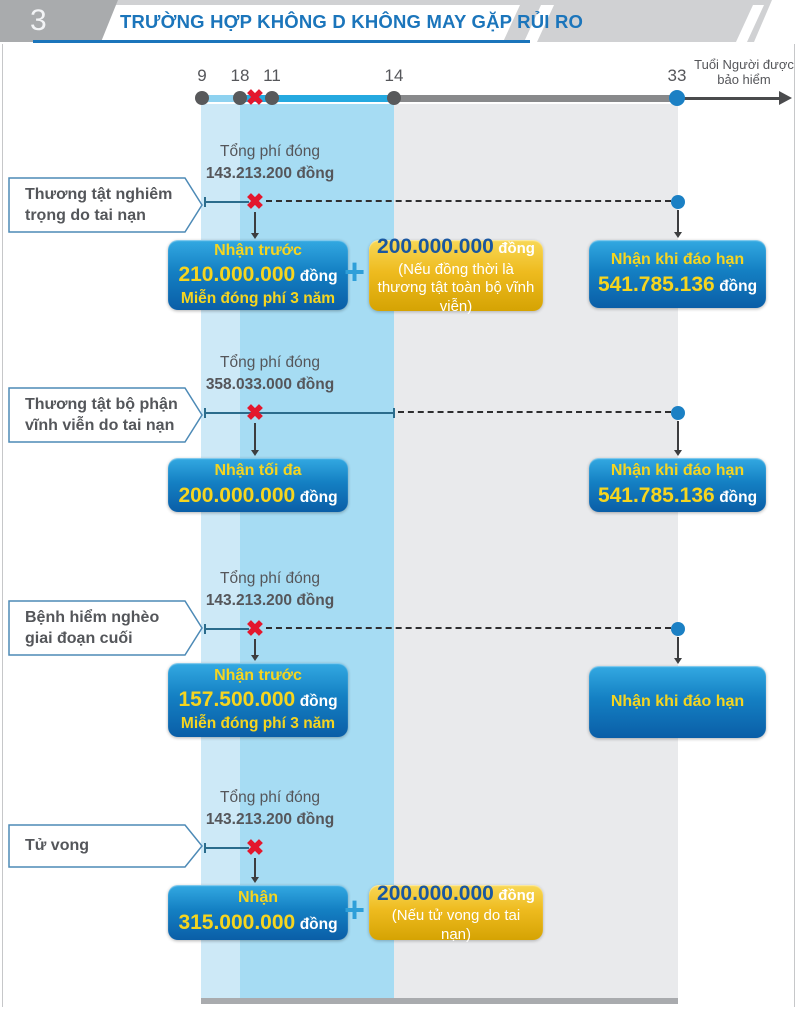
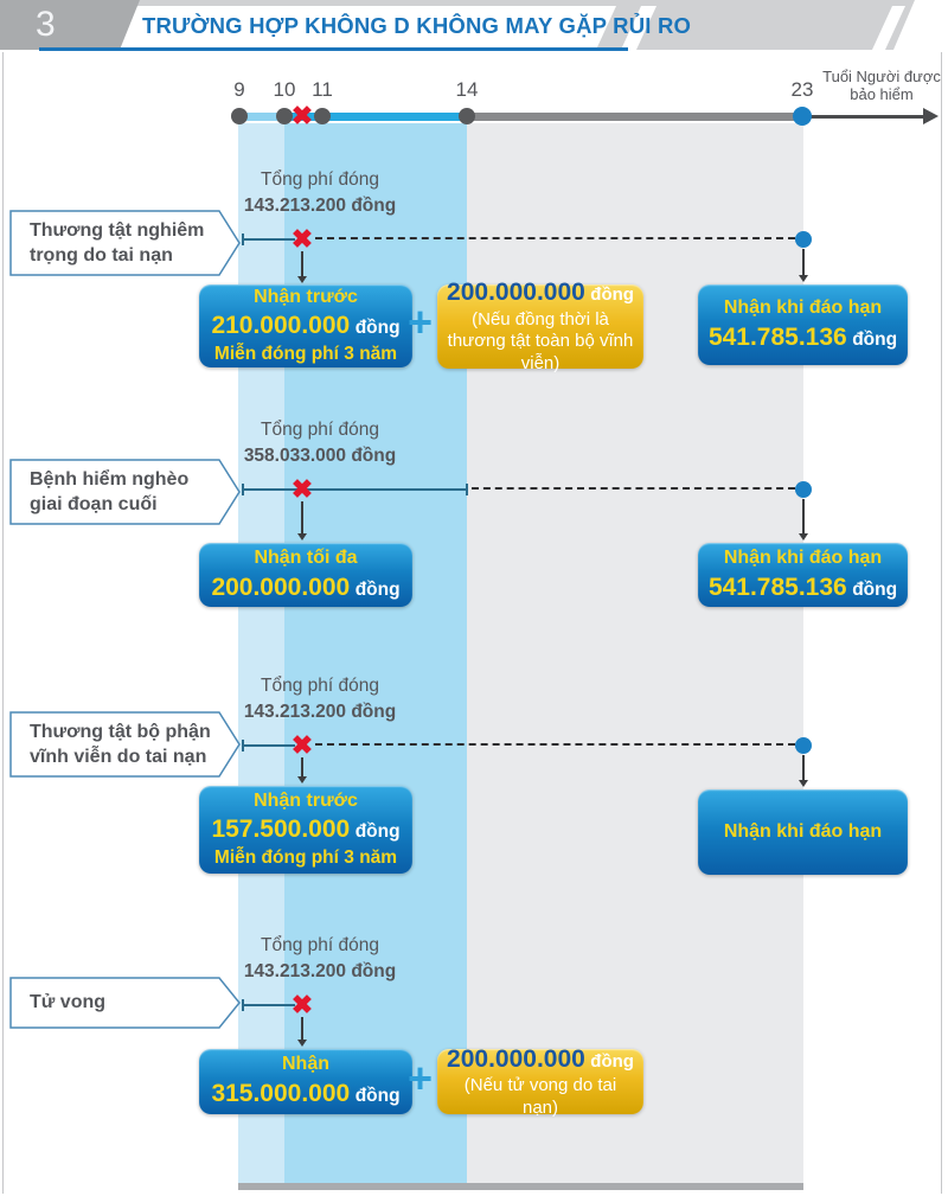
  3
  TRƯỜNG HỢP KHÔNG D KHÔNG MAY GẶP RỦI RO
  9
- 18
+ 10
  11
  14
- 33
+ 23
  Tuổi Người được
  bảo hiểm
  ✖
  Tổng phí đóng
  143.213.200 đồng
  Thương tật nghiêm trọng do tai nạn
  ✖
  Nhận trước
  210.000.000 đồng
  Miễn đóng phí 3 năm
  +
  200.000.000 đồng
  (Nếu đồng thời là thương tật toàn bộ vĩnh viễn)
  Nhận khi đáo hạn
  541.785.136 đồng
  Tổng phí đóng
  358.033.000 đồng
- Thương tật bộ phận vĩnh viễn do tai nạn
+ Bệnh hiểm nghèo giai đoạn cuối
  ✖
  Nhận tối đa
  200.000.000 đồng
  Nhận khi đáo hạn
  541.785.136 đồng
  Tổng phí đóng
  143.213.200 đồng
- Bệnh hiểm nghèo giai đoạn cuối
+ Thương tật bộ phận vĩnh viễn do tai nạn
  ✖
  Nhận trước
  157.500.000 đồng
  Miễn đóng phí 3 năm
  Nhận khi đáo hạn
  Tổng phí đóng
  143.213.200 đồng
  Tử vong
  ✖
  Nhận
  315.000.000 đồng
  +
  200.000.000 đồng
  (Nếu tử vong do tai nạn)
